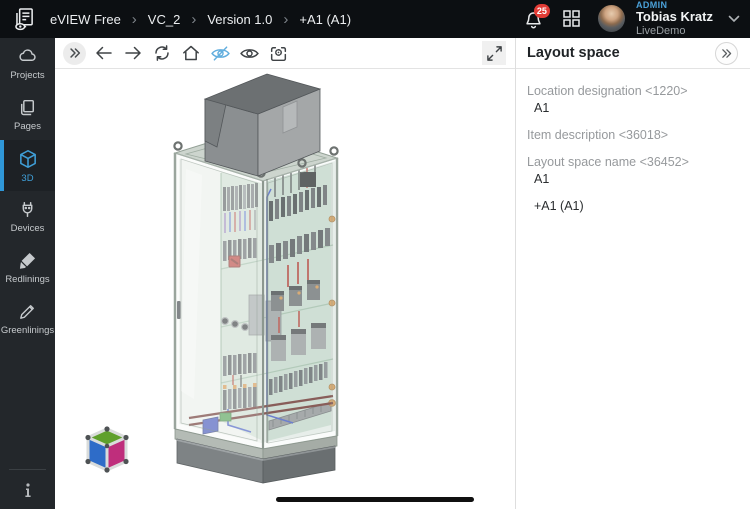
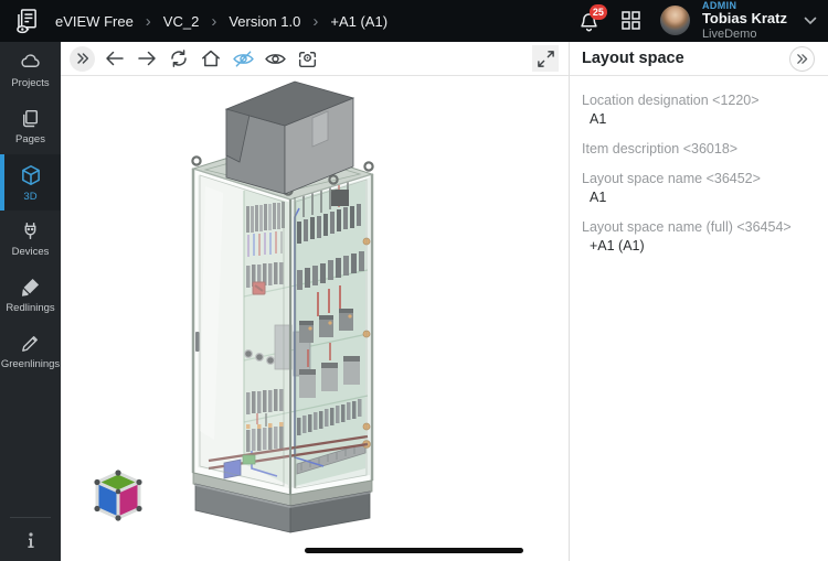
  eVIEW Free
  ›
  VC_2
  ›
  Version 1.0
  ›
  +A1 (A1)
  25
  ADMIN
  Tobias Kratz
  LiveDemo
  Projects
  Pages
  3D
  Devices
  Redlinings
  Greenlinings
  Layout space
  Location designation <1220>
  A1
  Item description <36018>
  Layout space name <36452>
  A1
+ Layout space name (full) <36454>
  +A1 (A1)
